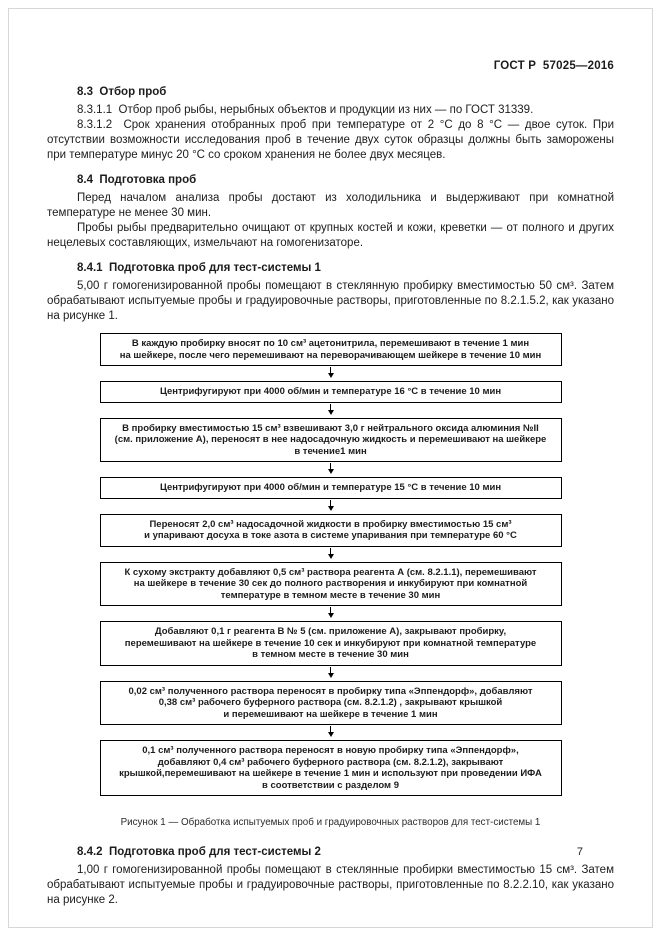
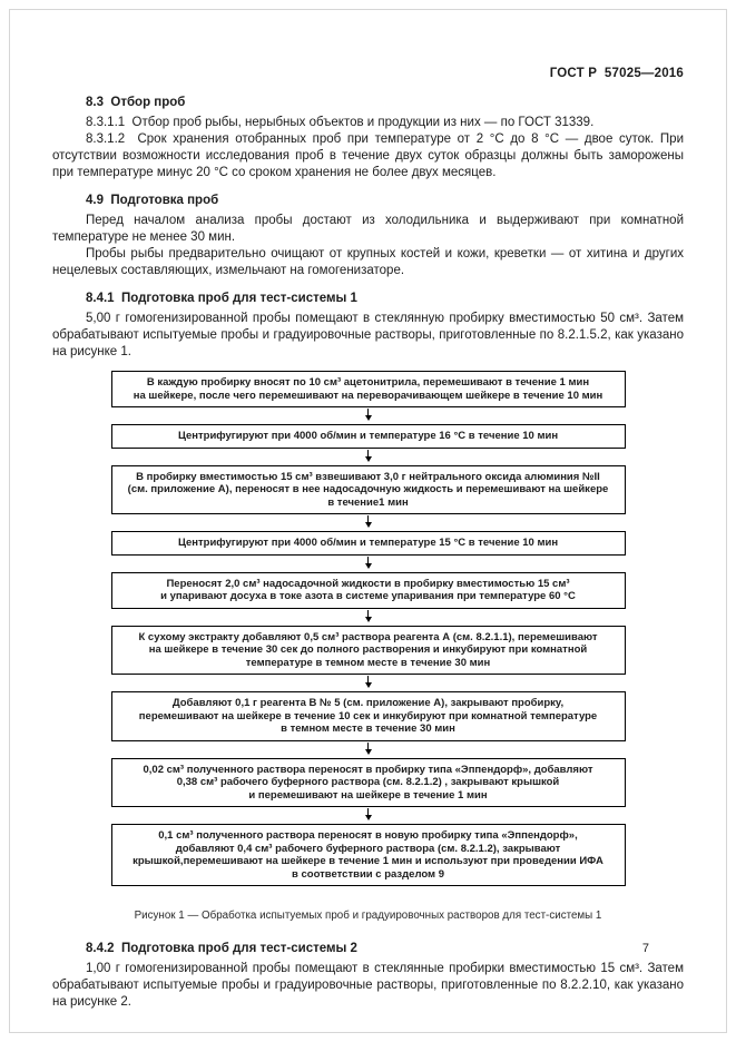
  ГОСТ Р 57025—2016
  8.3 Отбор проб
  8.3.1.1 Отбор проб рыбы, нерыбных объектов и продукции из них — по ГОСТ 31339.
  8.3.1.2 Срок хранения отобранных проб при температуре от 2 °С до 8 °С — двое суток. При отсутствии возможности исследования проб в течение двух суток образцы должны быть заморожены при температуре минус 20 °С со сроком хранения не более двух месяцев.
- 8.4 Подготовка проб
+ 4.9 Подготовка проб
  Перед началом анализа пробы достают из холодильника и выдерживают при комнатной температуре не менее 30 мин.
- Пробы рыбы предварительно очищают от крупных костей и кожи, креветки — от полного и других нецелевых составляющих, измельчают на гомогенизаторе.
+ Пробы рыбы предварительно очищают от крупных костей и кожи, креветки — от хитина и других нецелевых составляющих, измельчают на гомогенизаторе.
  8.4.1 Подготовка проб для тест-системы 1
  5,00 г гомогенизированной пробы помещают в стеклянную пробирку вместимостью 50 см³. Затем обрабатывают испытуемые пробы и градуировочные растворы, приготовленные по 8.2.1.5.2, как указано на рисунке 1.
  В каждую пробирку вносят по 10 см³ ацетонитрила, перемешивают в течение 1 мин
  на шейкере, после чего перемешивают на переворачивающем шейкере в течение 10 мин
  Центрифугируют при 4000 об/мин и температуре 16 °С в течение 10 мин
  В пробирку вместимостью 15 см³ взвешивают 3,0 г нейтрального оксида алюминия №II
  (см. приложение А), переносят в нее надосадочную жидкость и перемешивают на шейкере
  в течение1 мин
  Центрифугируют при 4000 об/мин и температуре 15 °С в течение 10 мин
  Переносят 2,0 см³ надосадочной жидкости в пробирку вместимостью 15 см³
  и упаривают досуха в токе азота в системе упаривания при температуре 60 °С
  К сухому экстракту добавляют 0,5 см³ раствора реагента А (см. 8.2.1.1), перемешивают
  на шейкере в течение 30 сек до полного растворения и инкубируют при комнатной
  температуре в темном месте в течение 30 мин
  Добавляют 0,1 г реагента В № 5 (см. приложение А), закрывают пробирку,
  перемешивают на шейкере в течение 10 сек и инкубируют при комнатной температуре
  в темном месте в течение 30 мин
  0,02 см³ полученного раствора переносят в пробирку типа «Эппендорф», добавляют
  0,38 см³ рабочего буферного раствора (см. 8.2.1.2) , закрывают крышкой
  и перемешивают на шейкере в течение 1 мин
  0,1 см³ полученного раствора переносят в новую пробирку типа «Эппендорф»,
  добавляют 0,4 см³ рабочего буферного раствора (см. 8.2.1.2), закрывают
  крышкой,перемешивают на шейкере в течение 1 мин и используют при проведении ИФА
  в соответствии с разделом 9
  Рисунок 1 — Обработка испытуемых проб и градуировочных растворов для тест-системы 1
  8.4.2 Подготовка проб для тест-системы 2
  1,00 г гомогенизированной пробы помещают в стеклянные пробирки вместимостью 15 см³. Затем обрабатывают испытуемые пробы и градуировочные растворы, приготовленные по 8.2.2.10, как указано на рисунке 2.
  7
